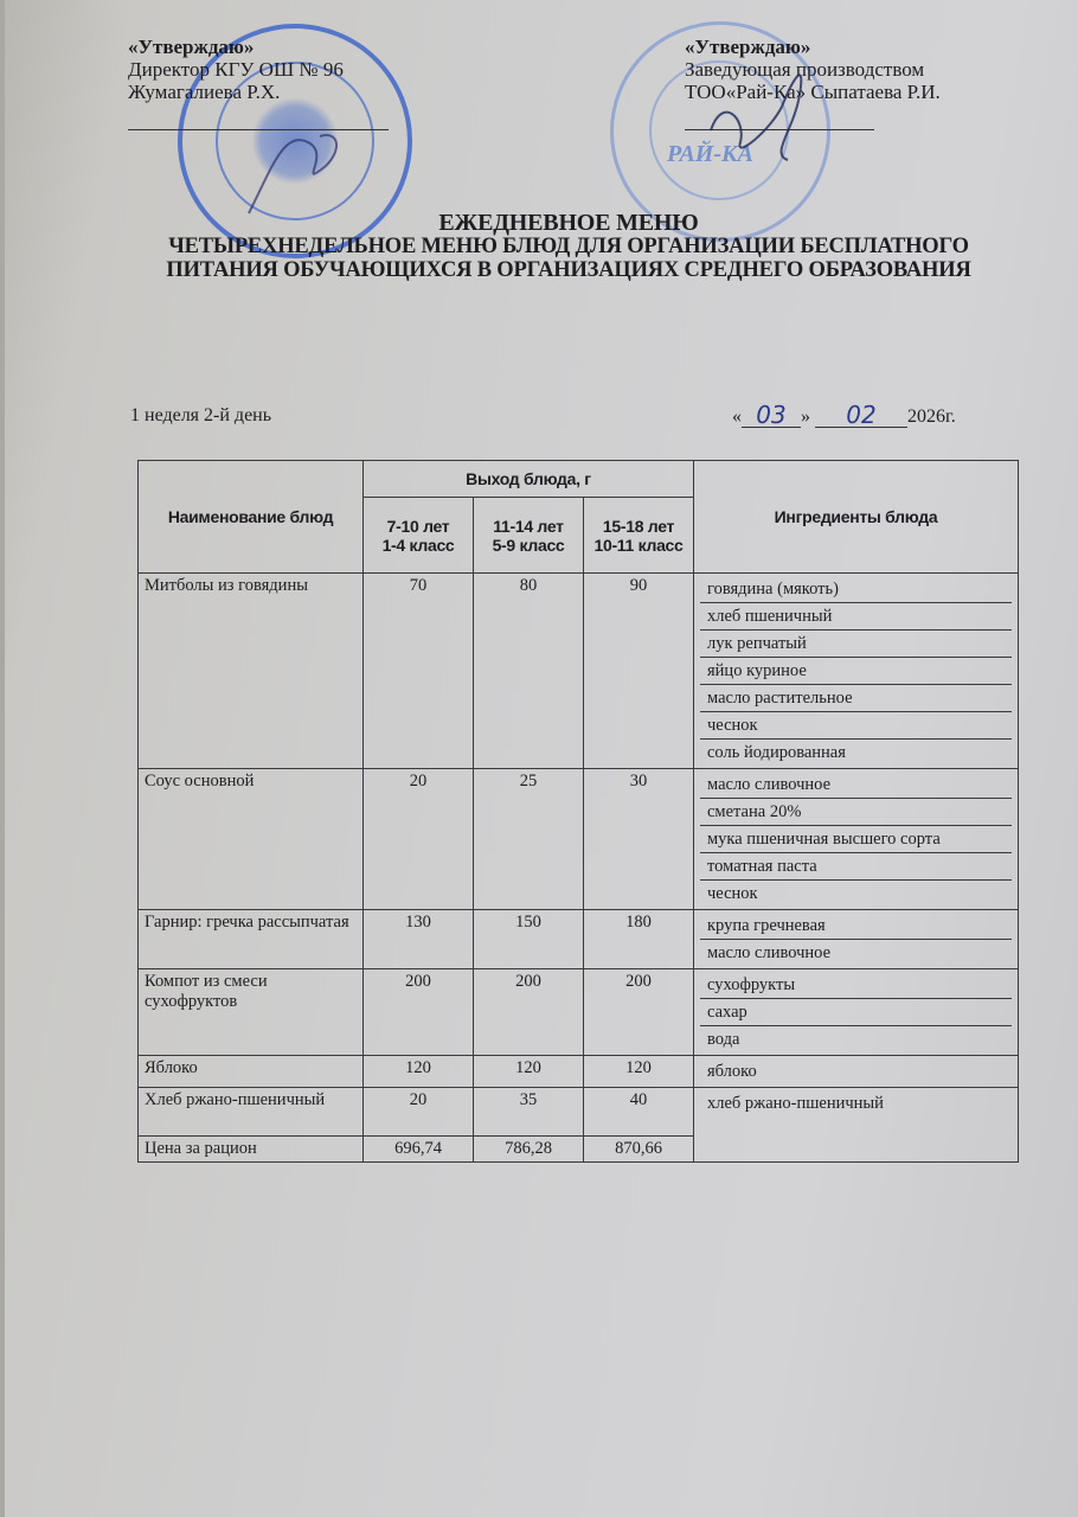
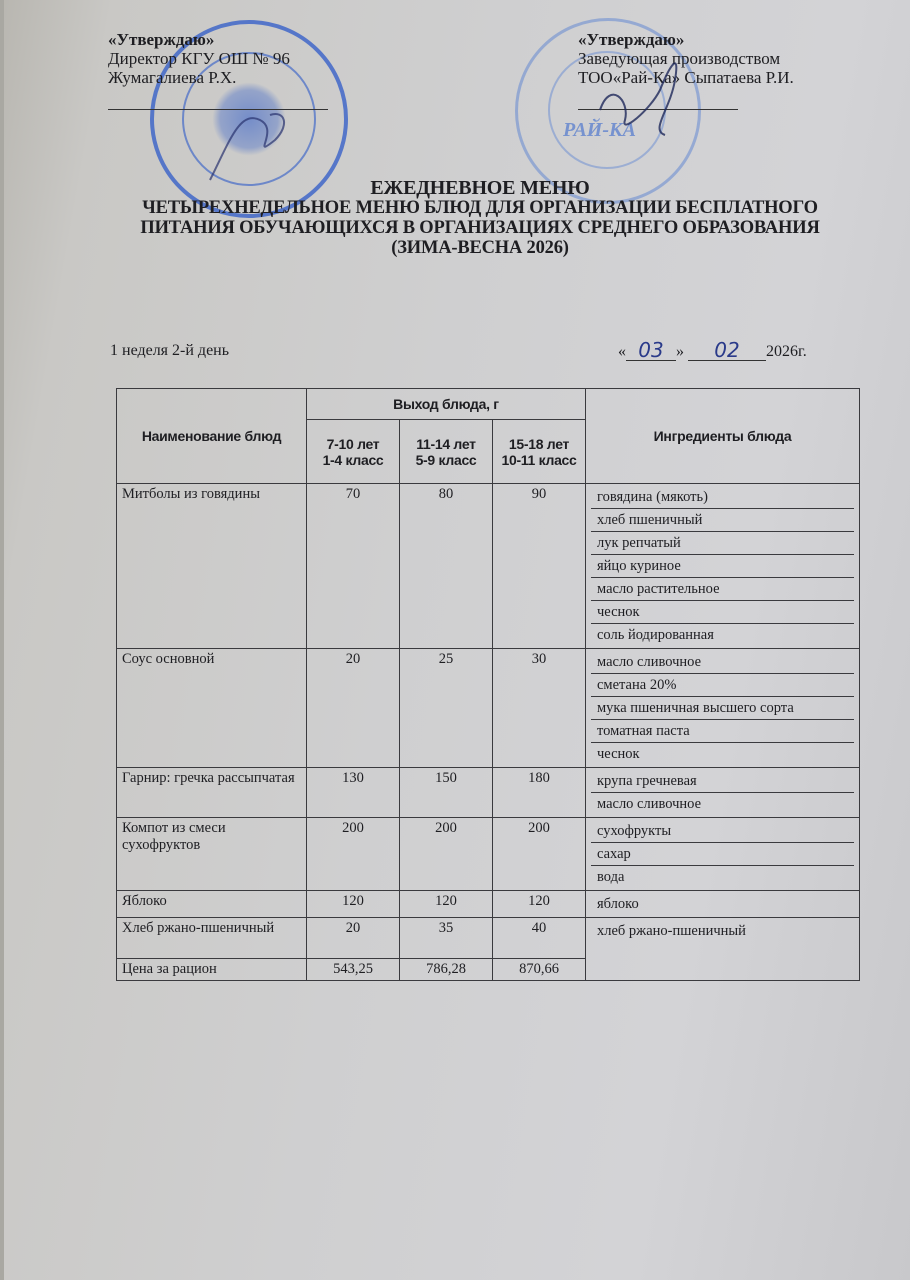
  РАЙ-КА
  «Утверждаю»
  Директор КГУ ОШ № 96
  Жумагалиева Р.Х.
  «Утверждаю»
  Заведующая производством
  ТОО«Рай-Ка» Сыпатаева Р.И.
  ЕЖЕДНЕВНОЕ МЕНЮ
  ЧЕТЫРЕХНЕДЕЛЬНОЕ МЕНЮ БЛЮД ДЛЯ ОРГАНИЗАЦИИ БЕСПЛАТНОГО
  ПИТАНИЯ ОБУЧАЮЩИХСЯ В ОРГАНИЗАЦИЯХ СРЕДНЕГО ОБРАЗОВАНИЯ
+ (ЗИМА-ВЕСНА 2026)
  1 неделя 2-й день
  «
  03
  »
  02
  2026г.
  Наименование блюд	Выход блюда, г	Ингредиенты блюда
  7-10 лет1-4 класс	11-14 лет5-9 класс	15-18 лет10-11 класс
  Митболы из говядины	70	80	90	говядина (мякоть) хлеб пшеничный лук репчатый яйцо куриное масло растительное чеснок соль йодированная
  Соус основной	20	25	30	масло сливочное сметана 20% мука пшеничная высшего сорта томатная паста чеснок
  Гарнир: гречка рассыпчатая	130	150	180	крупа гречневая масло сливочное
  Компот из смеси сухофруктов	200	200	200	сухофрукты сахар вода
  Яблоко	120	120	120	яблоко
  Хлеб ржано-пшеничный	20	35	40	хлеб ржано-пшеничный
- Цена за рацион	696,74	786,28	870,66
+ Цена за рацион	543,25	786,28	870,66
